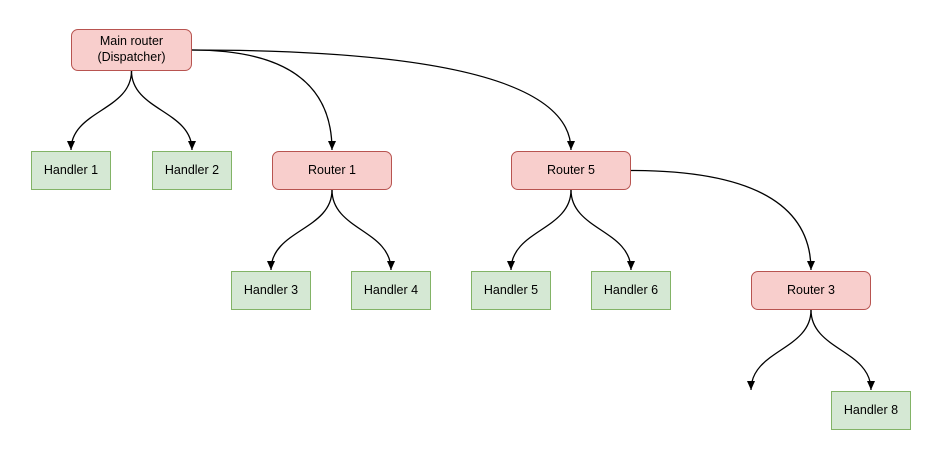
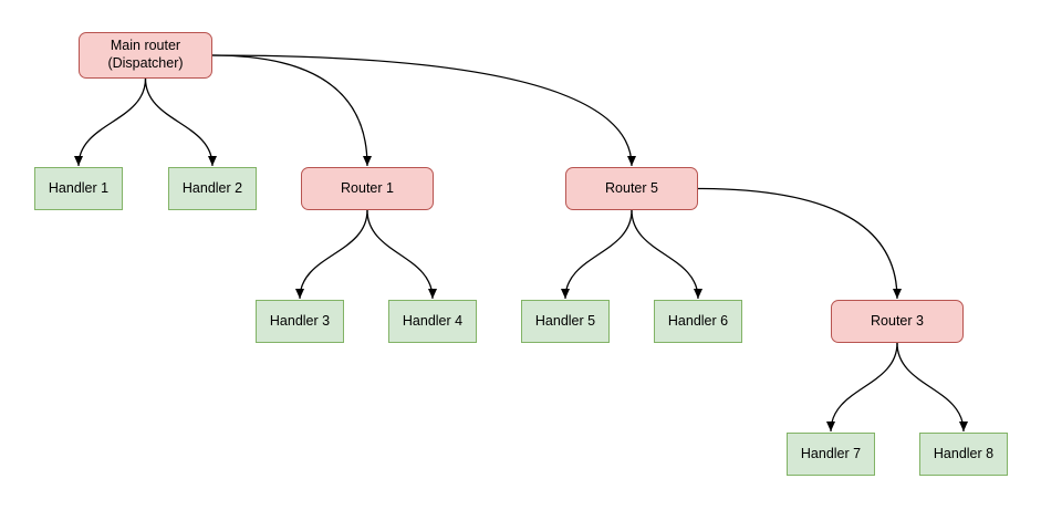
  Main router
  (Dispatcher)
  Handler 1
  Handler 2
  Router 1
  Router 5
  Handler 3
  Handler 4
  Handler 5
  Handler 6
  Router 3
+ Handler 7
  Handler 8
